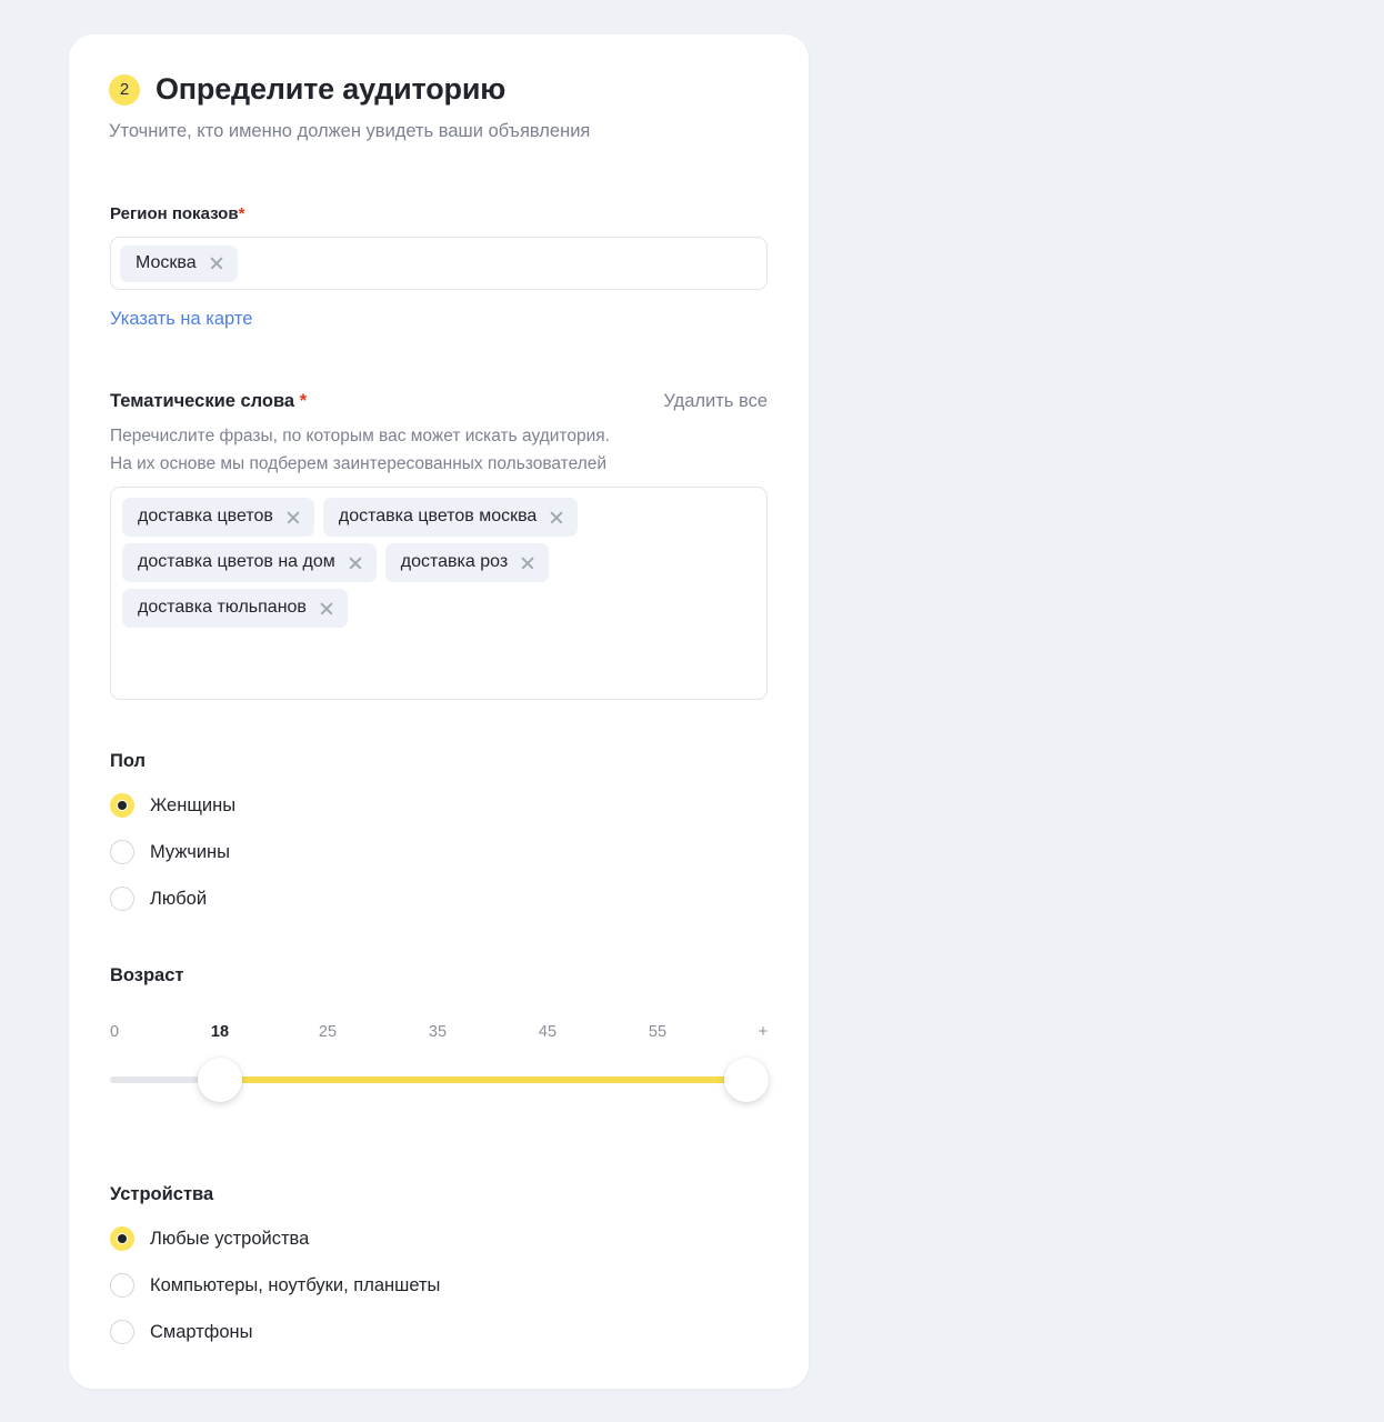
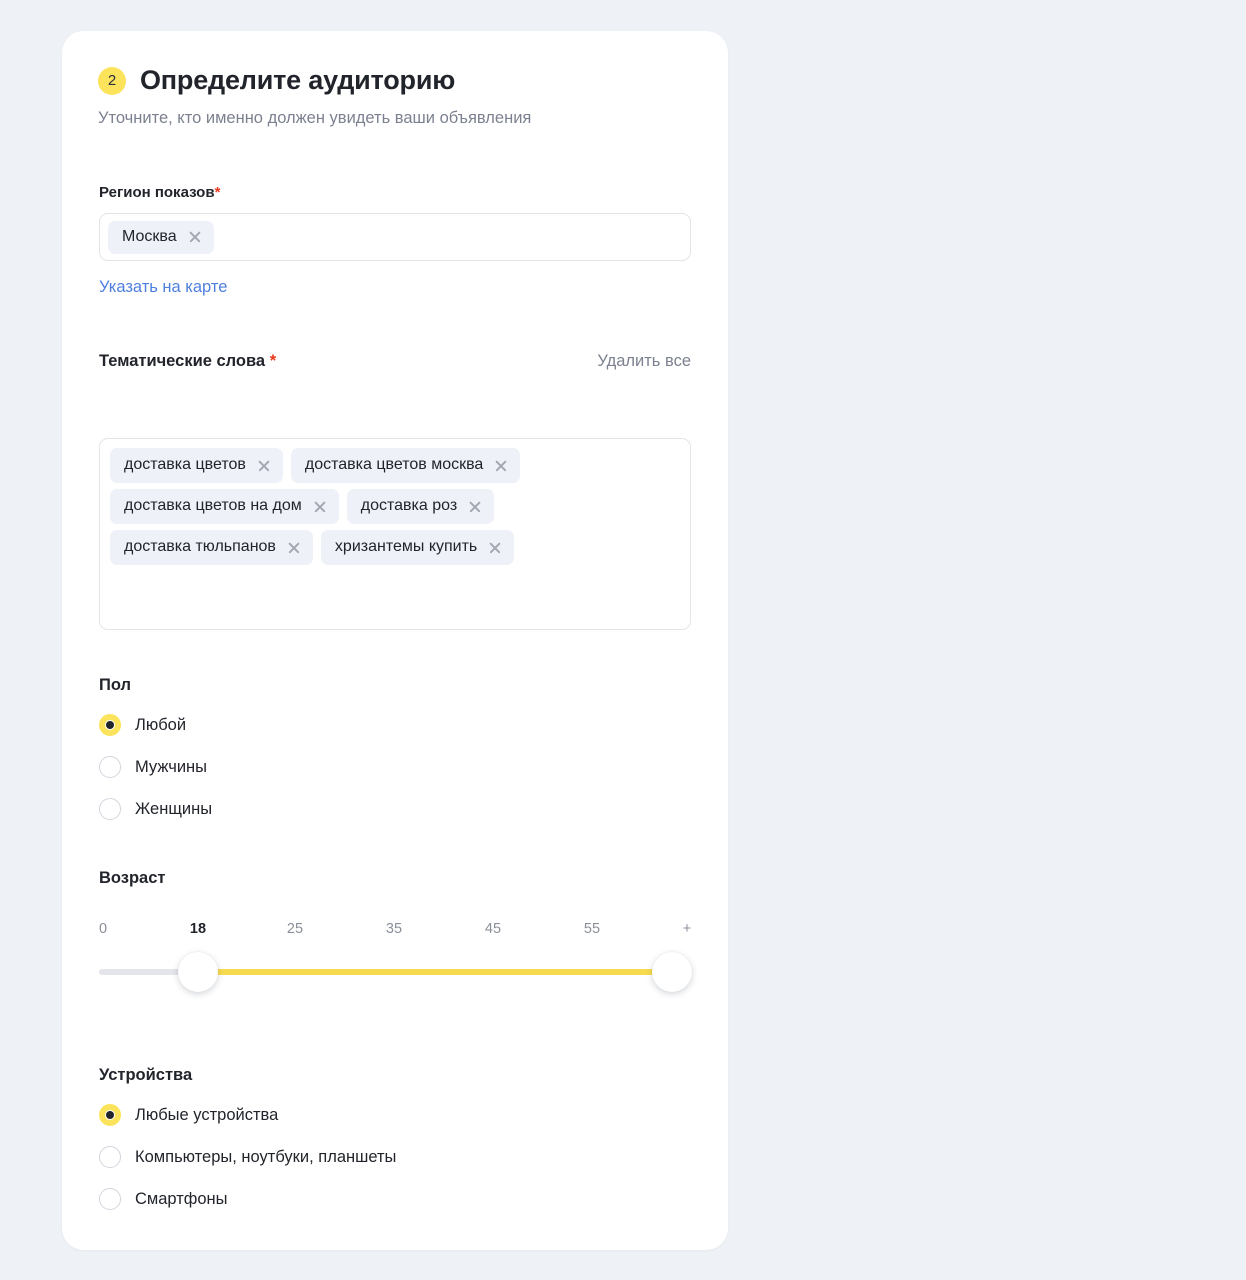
  2
  Определите аудиторию
  Уточните, кто именно должен увидеть ваши объявления
  Регион показов*
  Москва
  Указать на карте
  Тематические слова *
  Удалить все
- Перечислите фразы, по которым вас может искать аудитория.
- На их основе мы подберем заинтересованных пользователей
  доставка цветов
  доставка цветов москва
  доставка цветов на дом
  доставка роз
  доставка тюльпанов
+ хризантемы купить
  Пол
- Женщины
+ Любой
  Мужчины
- Любой
+ Женщины
  Возраст
  0
  18
  25
  35
  45
  55
  +
  Устройства
  Любые устройства
  Компьютеры, ноутбуки, планшеты
  Смартфоны
